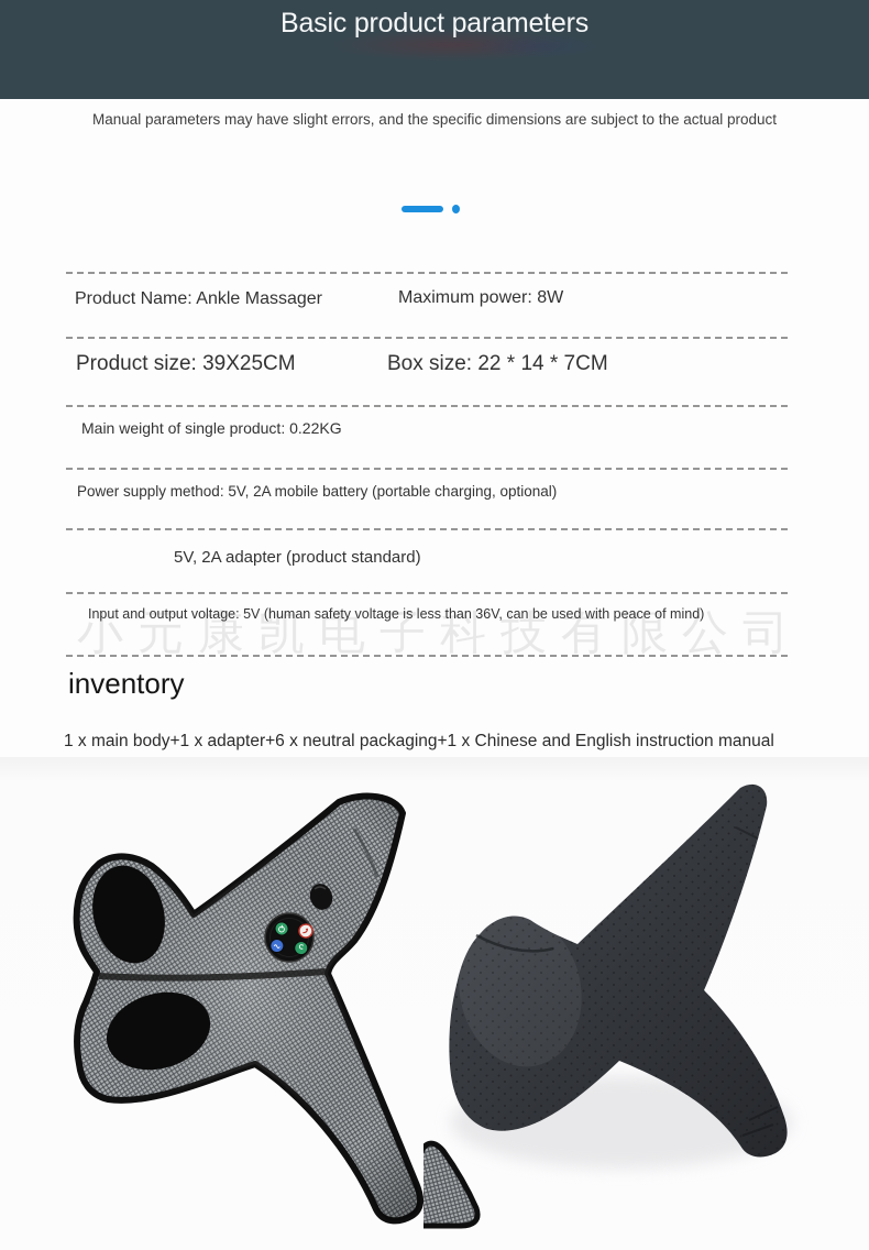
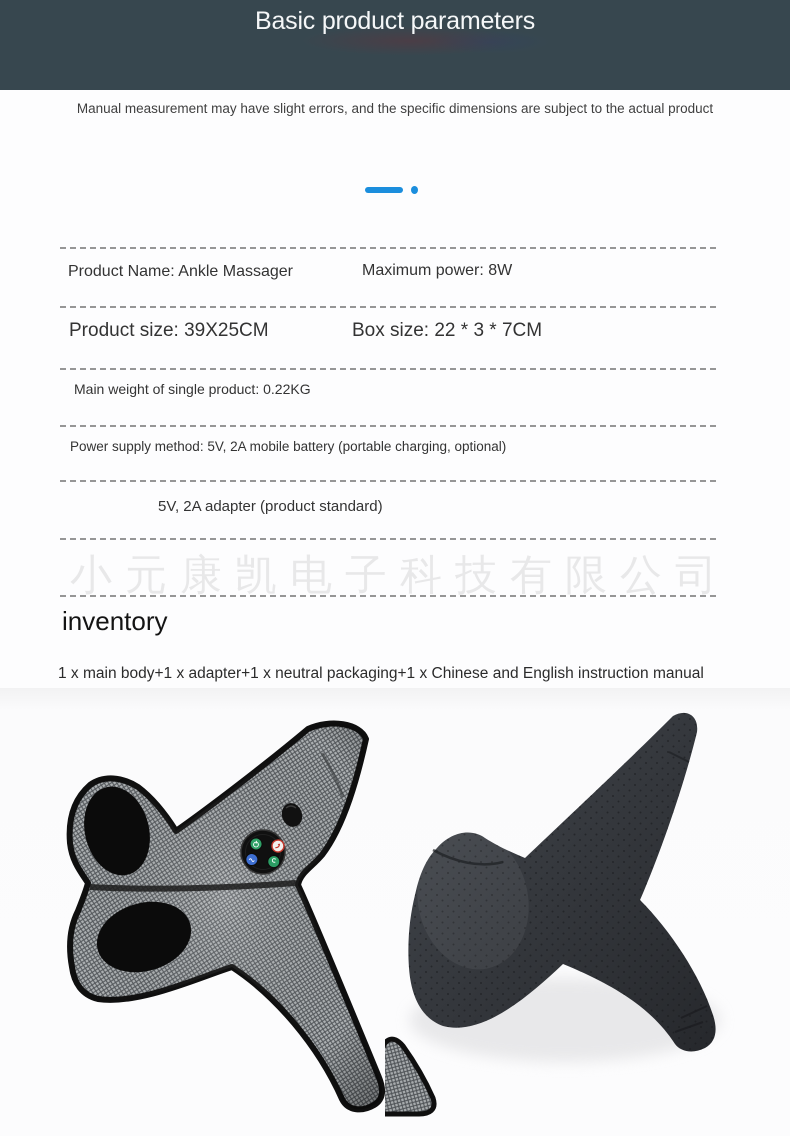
  Basic product parameters
- Manual parameters may have slight errors, and the specific dimensions are subject to the actual product
+ Manual measurement may have slight errors, and the specific dimensions are subject to the actual product
  小元康凯电子科技有限公司
  Product Name: Ankle Massager
  Maximum power: 8W
  Product size: 39X25CM
- Box size: 22 * 14 * 7CM
+ Box size: 22 * 3 * 7CM
  Main weight of single product: 0.22KG
  Power supply method: 5V, 2A mobile battery (portable charging, optional)
  5V, 2A adapter (product standard)
- Input and output voltage: 5V (human safety voltage is less than 36V, can be used with peace of mind)
  inventory
- 1 x main body+1 x adapter+6 x neutral packaging+1 x Chinese and English instruction manual
+ 1 x main body+1 x adapter+1 x neutral packaging+1 x Chinese and English instruction manual
